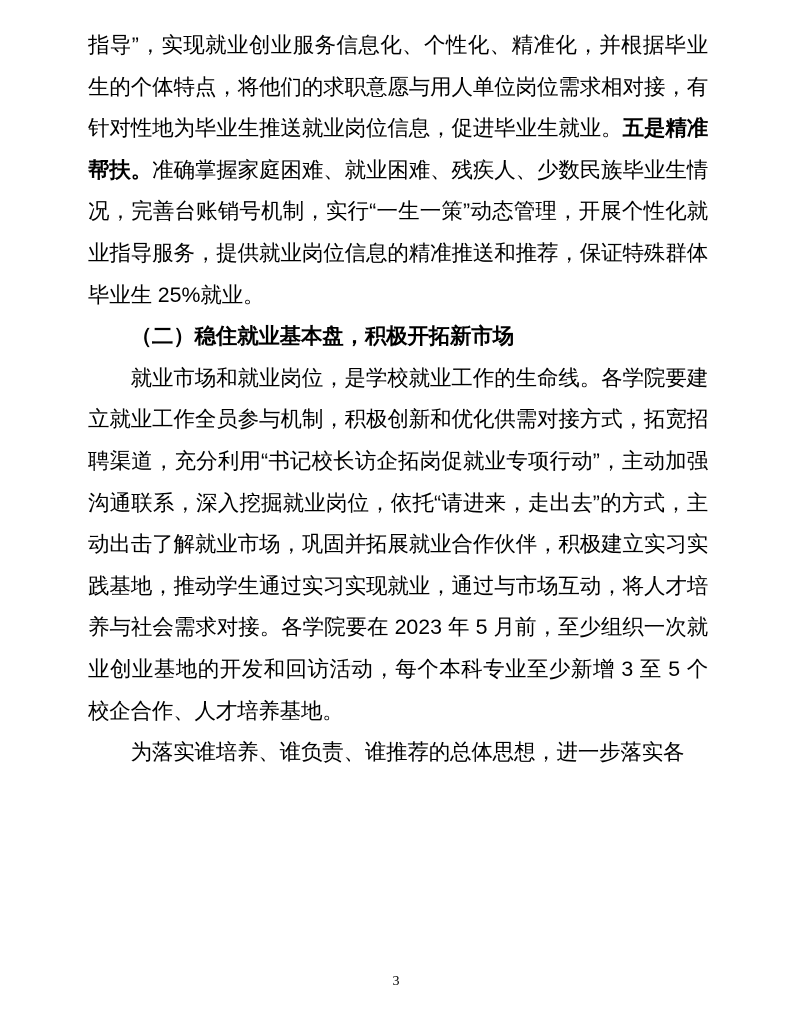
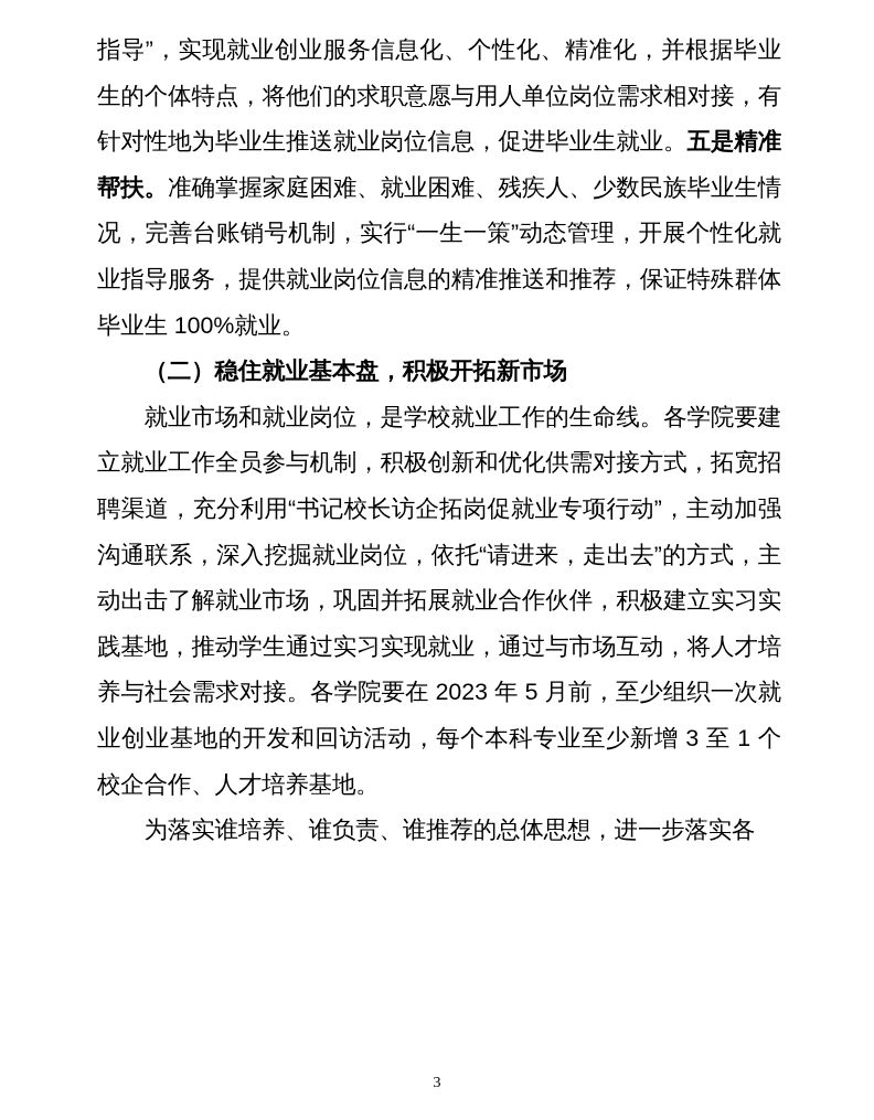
- 指导”，实现就业创业服务信息化、个性化、精准化，并根据毕业生的个体特点，将他们的求职意愿与用人单位岗位需求相对接，有针对性地为毕业生推送就业岗位信息，促进毕业生就业。五是精准帮扶。准确掌握家庭困难、就业困难、残疾人、少数民族毕业生情况，完善台账销号机制，实行“一生一策”动态管理，开展个性化就业指导服务，提供就业岗位信息的精准推送和推荐，保证特殊群体毕业生 25%就业。
+ 指导”，实现就业创业服务信息化、个性化、精准化，并根据毕业生的个体特点，将他们的求职意愿与用人单位岗位需求相对接，有针对性地为毕业生推送就业岗位信息，促进毕业生就业。五是精准帮扶。准确掌握家庭困难、就业困难、残疾人、少数民族毕业生情况，完善台账销号机制，实行“一生一策”动态管理，开展个性化就业指导服务，提供就业岗位信息的精准推送和推荐，保证特殊群体毕业生 100%就业。
  （二）稳住就业基本盘，积极开拓新市场
- 就业市场和就业岗位，是学校就业工作的生命线。各学院要建立就业工作全员参与机制，积极创新和优化供需对接方式，拓宽招聘渠道，充分利用“书记校长访企拓岗促就业专项行动”，主动加强沟通联系，深入挖掘就业岗位，依托“请进来，走出去”的方式，主动出击了解就业市场，巩固并拓展就业合作伙伴，积极建立实习实践基地，推动学生通过实习实现就业，通过与市场互动，将人才培养与社会需求对接。各学院要在 2023 年 5 月前，至少组织一次就业创业基地的开发和回访活动，每个本科专业至少新增 3 至 5 个校企合作、人才培养基地。
+ 就业市场和就业岗位，是学校就业工作的生命线。各学院要建立就业工作全员参与机制，积极创新和优化供需对接方式，拓宽招聘渠道，充分利用“书记校长访企拓岗促就业专项行动”，主动加强沟通联系，深入挖掘就业岗位，依托“请进来，走出去”的方式，主动出击了解就业市场，巩固并拓展就业合作伙伴，积极建立实习实践基地，推动学生通过实习实现就业，通过与市场互动，将人才培养与社会需求对接。各学院要在 2023 年 5 月前，至少组织一次就业创业基地的开发和回访活动，每个本科专业至少新增 3 至 1 个校企合作、人才培养基地。
  为落实谁培养、谁负责、谁推荐的总体思想，进一步落实各
  3
